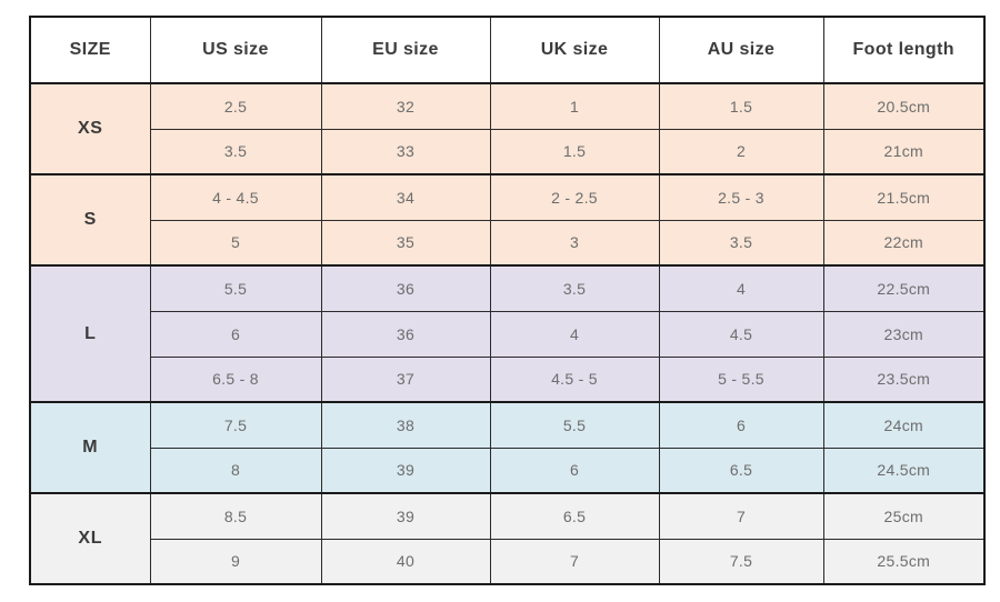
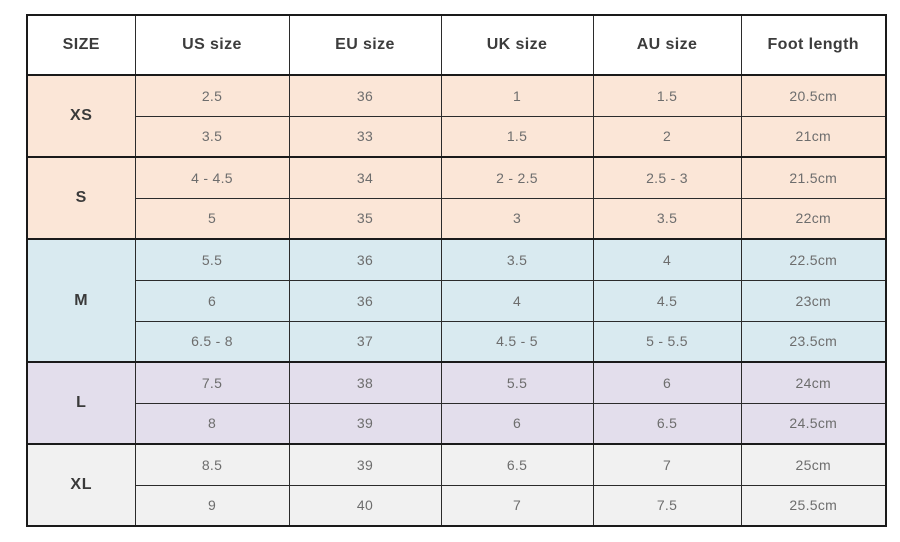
  SIZE	US size	EU size	UK size	AU size	Foot length
- XS	2.5	32	1	1.5	20.5cm
+ XS	2.5	36	1	1.5	20.5cm
  3.5	33	1.5	2	21cm
  S	4 - 4.5	34	2 - 2.5	2.5 - 3	21.5cm
  5	35	3	3.5	22cm
- L	5.5	36	3.5	4	22.5cm
+ M	5.5	36	3.5	4	22.5cm
  6	36	4	4.5	23cm
  6.5 - 8	37	4.5 - 5	5 - 5.5	23.5cm
- M	7.5	38	5.5	6	24cm
+ L	7.5	38	5.5	6	24cm
  8	39	6	6.5	24.5cm
  XL	8.5	39	6.5	7	25cm
  9	40	7	7.5	25.5cm
